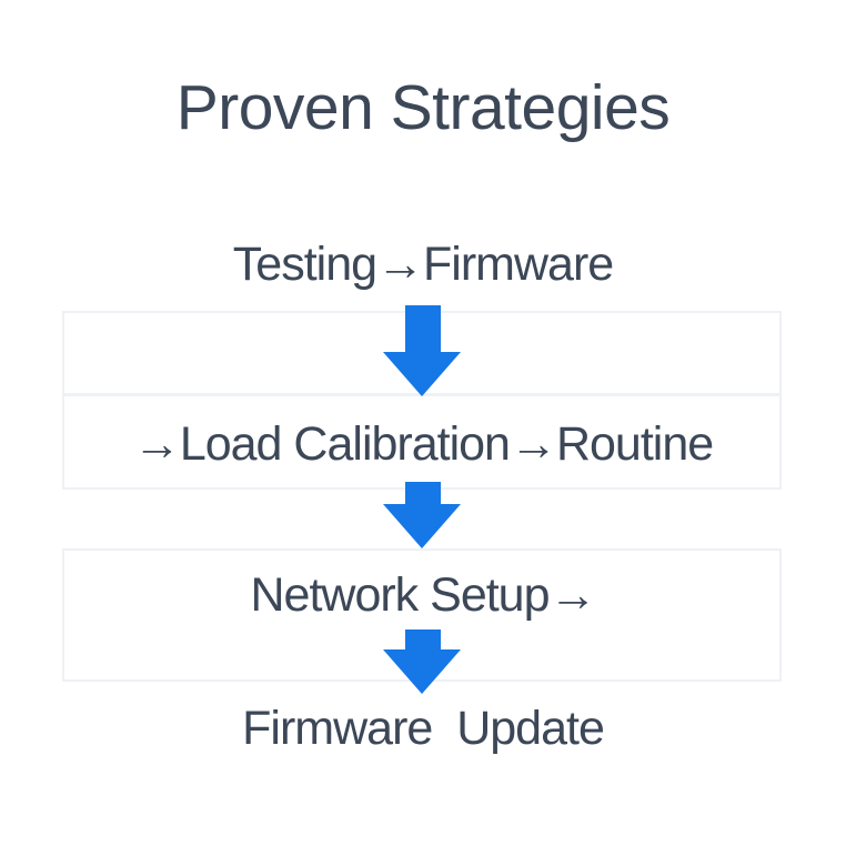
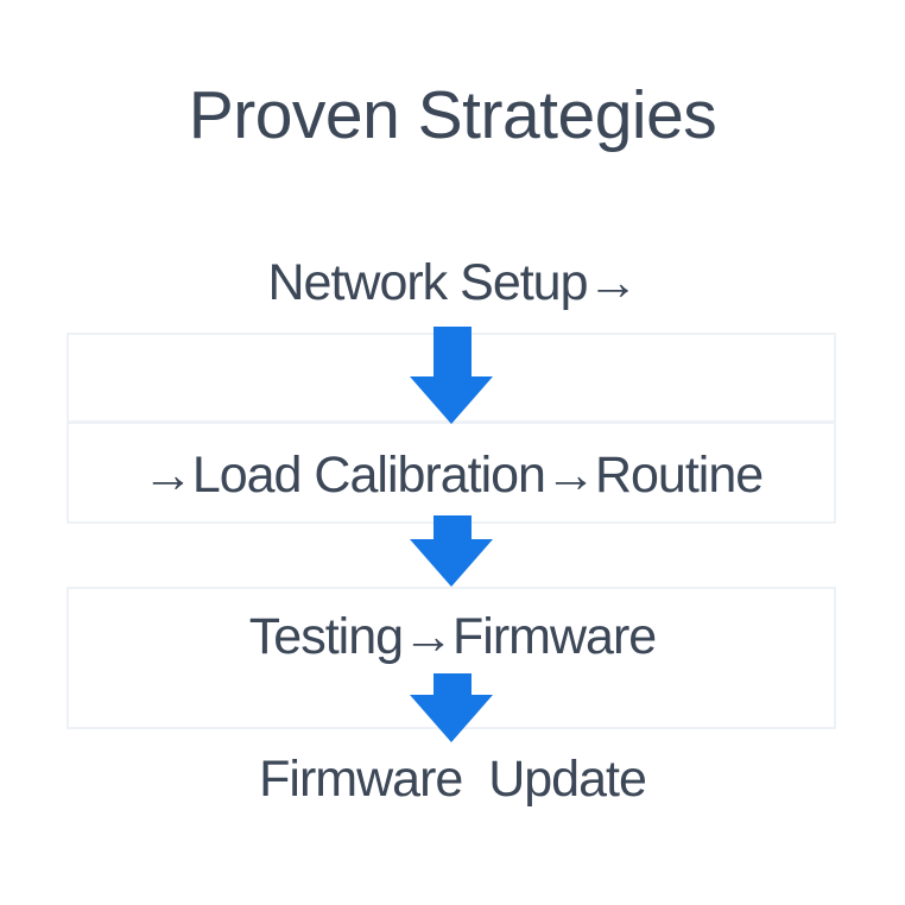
  Proven Strategies
- Testing→Firmware
+ Network Setup→
  →Load Calibration→Routine
- Network Setup→
+ Testing→Firmware
  Firmware Update
